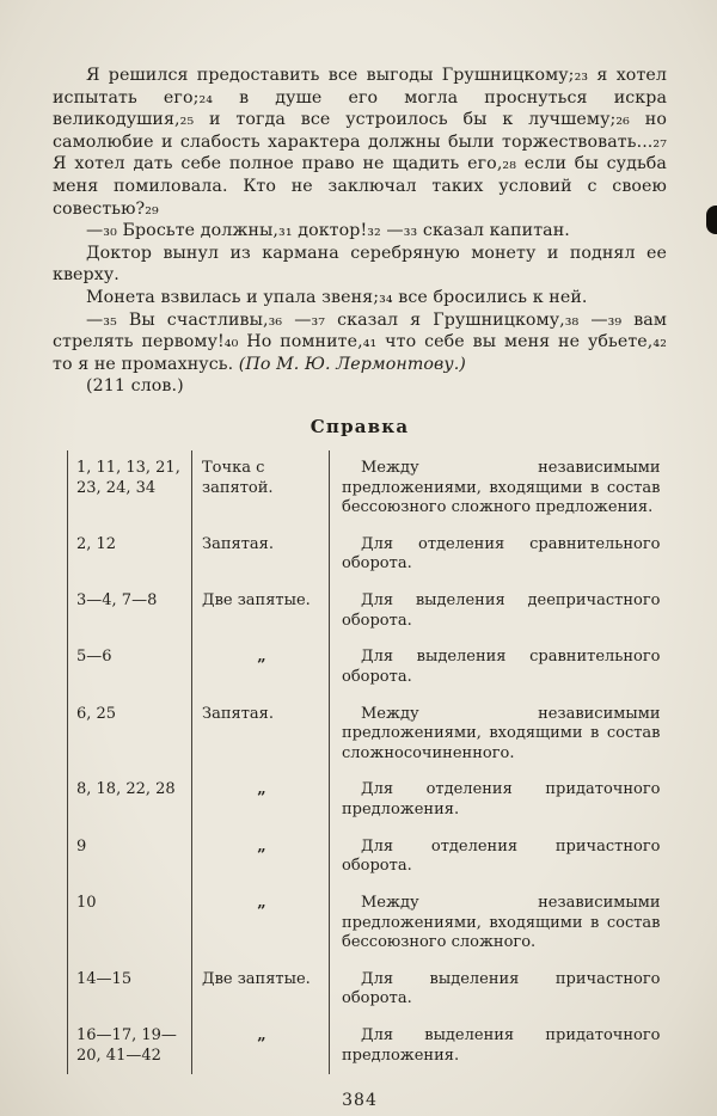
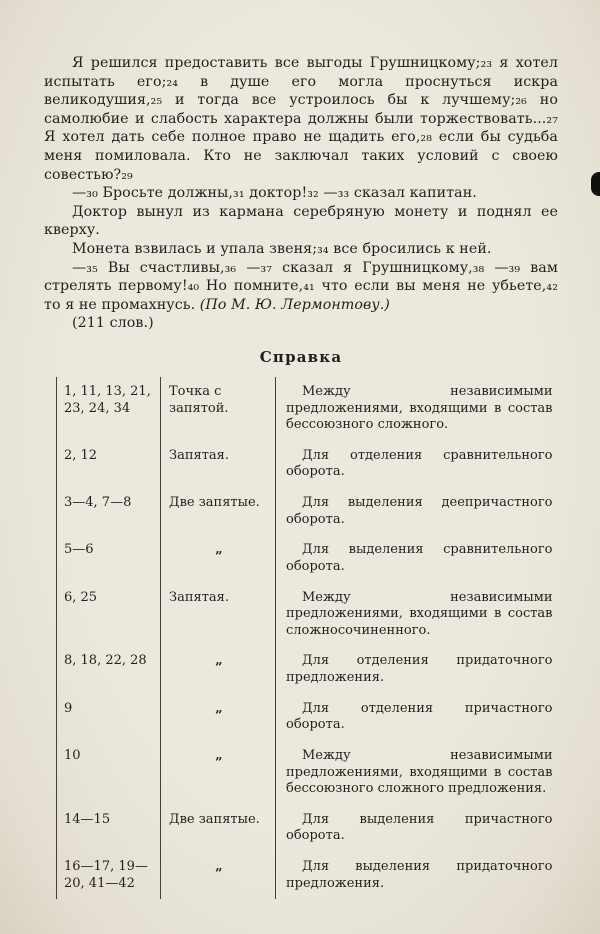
  Я решился предоставить все выгоды Грушницкому;₂₃ я хотел испытать его;₂₄ в душе его могла проснуться искра великодушия,₂₅ и тогда все устроилось бы к лучшему;₂₆ но самолюбие и слабость характера должны были торжествовать...₂₇ Я хотел дать себе полное право не щадить его,₂₈ если бы судьба меня помиловала. Кто не заключал таких условий с своею совестью?₂₉
  —₃₀ Бросьте должны,₃₁ доктор!₃₂ —₃₃ сказал капитан.
  Доктор вынул из кармана серебряную монету и поднял ее кверху.
  Монета взвилась и упала звеня;₃₄ все бросились к ней.
- —₃₅ Вы счастливы,₃₆ —₃₇ сказал я Грушницкому,₃₈ —₃₉ вам стрелять первому!₄₀ Но помните,₄₁ что себе вы меня не убьете,₄₂ то я не промахнусь. (По М. Ю. Лермонтову.)
+ —₃₅ Вы счастливы,₃₆ —₃₇ сказал я Грушницкому,₃₈ —₃₉ вам стрелять первому!₄₀ Но помните,₄₁ что если вы меня не убьете,₄₂ то я не промахнусь. (По М. Ю. Лермонтову.)
  (211 слов.)
  Справка
- 1, 11, 13, 21, 23, 24, 34	Точка с запятой.	Между независимыми предложениями, входящими в состав бессоюзного сложного предложения.
+ 1, 11, 13, 21, 23, 24, 34	Точка с запятой.	Между независимыми предложениями, входящими в состав бессоюзного сложного.
  2, 12	Запятая.	Для отделения сравнительного оборота.
  3—4, 7—8	Две запятые.	Для выделения деепричастного оборота.
  5—6	„	Для выделения сравнительного оборота.
  6, 25	Запятая.	Между независимыми предложениями, входящими в состав сложносочиненного.
  8, 18, 22, 28	„	Для отделения придаточного предложения.
  9	„	Для отделения причастного оборота.
- 10	„	Между независимыми предложениями, входящими в состав бессоюзного сложного.
+ 10	„	Между независимыми предложениями, входящими в состав бессоюзного сложного предложения.
  14—15	Две запятые.	Для выделения причастного оборота.
  16—17, 19—20, 41—42	„	Для выделения придаточного предложения.
- 384
